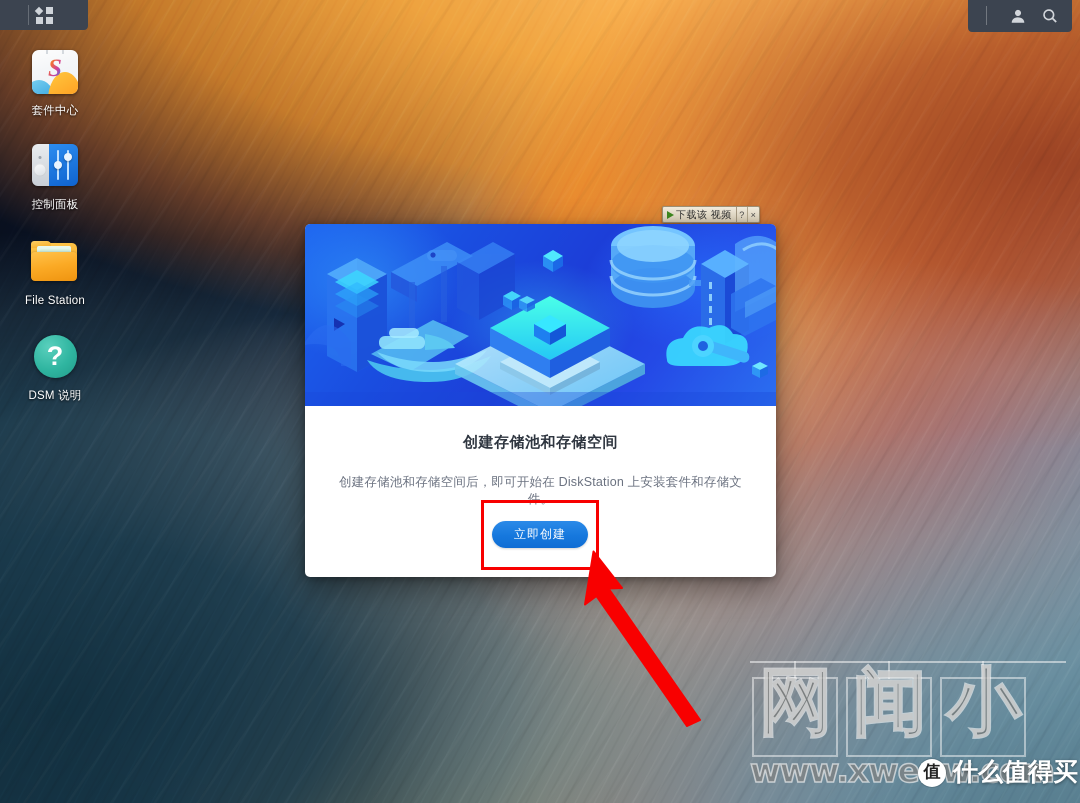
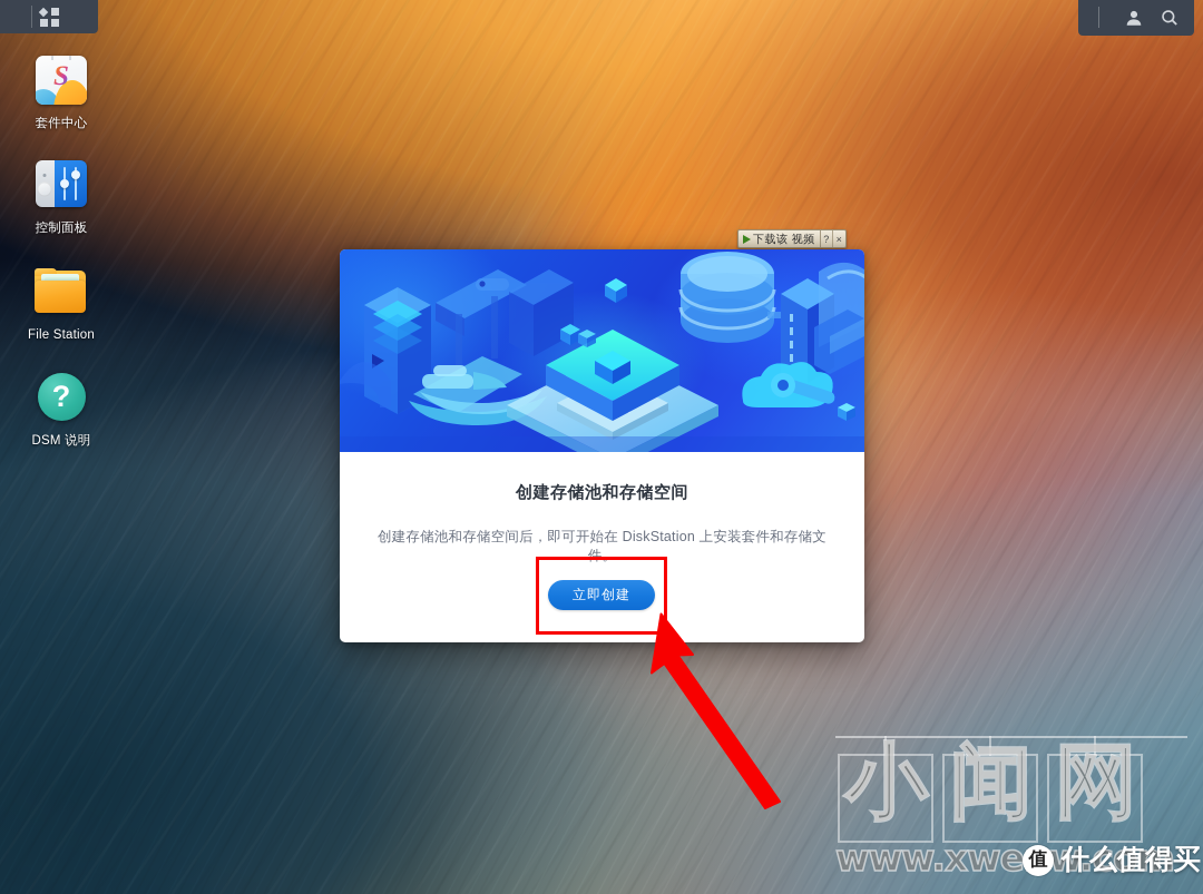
  S
  套件中心
  控制面板
  File Station
  ?
  DSM 说明
  下载该 视频
  ?
  ×
  创建存储池和存储空间
  创建存储池和存储空间后，即可开始在 DiskStation 上安装套件和存储文件。
  立即创建
- 网
+ 小
  闻
- 小
+ 网
  www.xwew.com
  值
  什么值得买
